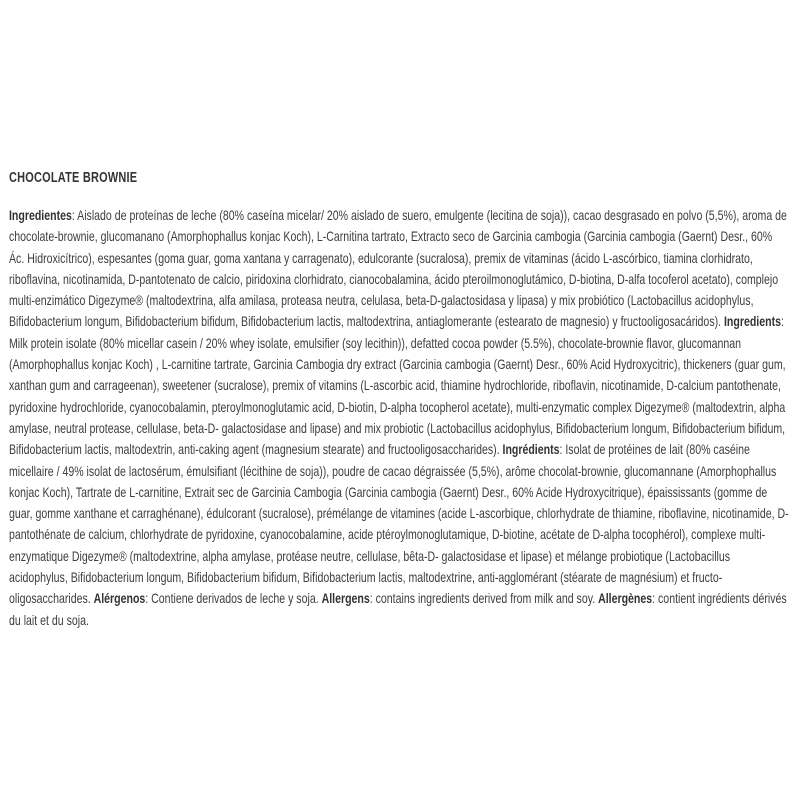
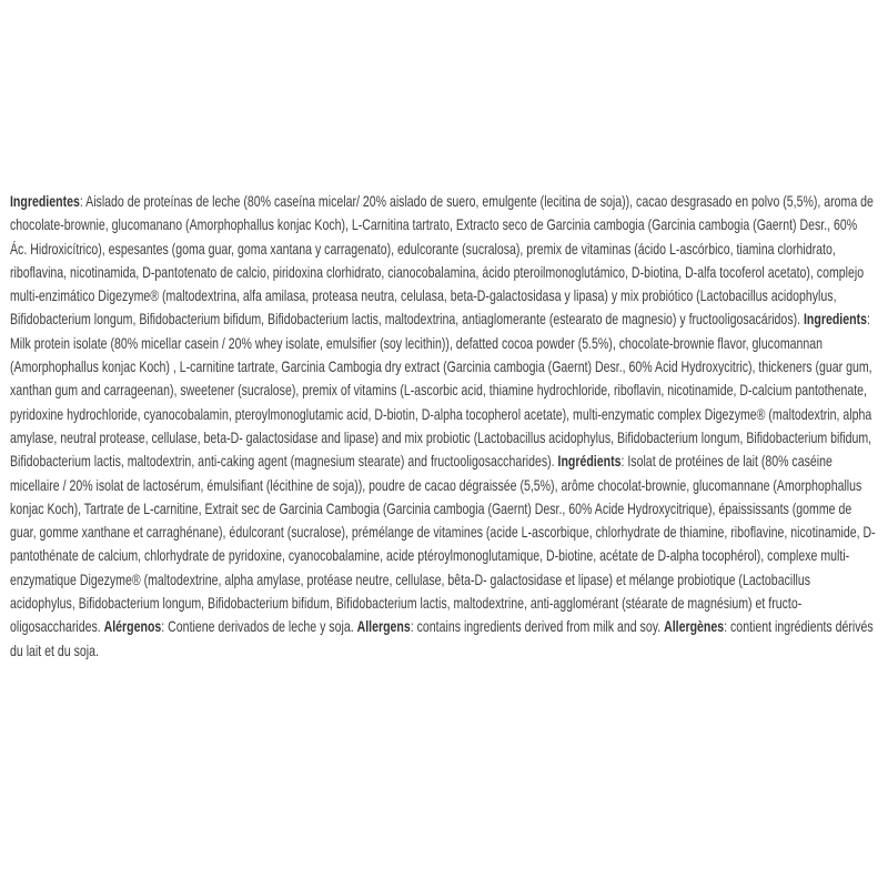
- CHOCOLATE BROWNIE
- Ingredientes: Aislado de proteínas de leche (80% caseína micelar/ 20% aislado de suero, emulgente (lecitina de soja)), cacao desgrasado en polvo (5,5%), aroma de chocolate-brownie, glucomanano (Amorphophallus konjac Koch), L-Carnitina tartrato, Extracto seco de Garcinia cambogia (Garcinia cambogia (Gaernt) Desr., 60% Ác. Hidroxicítrico), espesantes (goma guar, goma xantana y carragenato), edulcorante (sucralosa), premix de vitaminas (ácido L-ascórbico, tiamina clorhidrato, riboflavina, nicotinamida, D-pantotenato de calcio, piridoxina clorhidrato, cianocobalamina, ácido pteroilmonoglutámico, D-biotina, D-alfa tocoferol acetato), complejo multi-enzimático Digezyme® (maltodextrina, alfa amilasa, proteasa neutra, celulasa, beta-D-galactosidasa y lipasa) y mix probiótico (Lactobacillus acidophylus, Bifidobacterium longum, Bifidobacterium bifidum, Bifidobacterium lactis, maltodextrina, antiaglomerante (estearato de magnesio) y fructooligosacáridos). Ingredients: Milk protein isolate (80% micellar casein / 20% whey isolate, emulsifier (soy lecithin)), defatted cocoa powder (5.5%), chocolate-brownie flavor, glucomannan (Amorphophallus konjac Koch) , L-carnitine tartrate, Garcinia Cambogia dry extract (Garcinia cambogia (Gaernt) Desr., 60% Acid Hydroxycitric), thickeners (guar gum, xanthan gum and carrageenan), sweetener (sucralose), premix of vitamins (L-ascorbic acid, thiamine hydrochloride, riboflavin, nicotinamide, D-calcium pantothenate, pyridoxine hydrochloride, cyanocobalamin, pteroylmonoglutamic acid, D-biotin, D-alpha tocopherol acetate), multi-enzymatic complex Digezyme® (maltodextrin, alpha amylase, neutral protease, cellulase, beta-D- galactosidase and lipase) and mix probiotic (Lactobacillus acidophylus, Bifidobacterium longum, Bifidobacterium bifidum, Bifidobacterium lactis, maltodextrin, anti-caking agent (magnesium stearate) and fructooligosaccharides). Ingrédients: Isolat de protéines de lait (80% caséine micellaire / 49% isolat de lactosérum, émulsifiant (lécithine de soja)), poudre de cacao dégraissée (5,5%), arôme chocolat-brownie, glucomannane (Amorphophallus konjac Koch), Tartrate de L-carnitine, Extrait sec de Garcinia Cambogia (Garcinia cambogia (Gaernt) Desr., 60% Acide Hydroxycitrique), épaississants (gomme de guar, gomme xanthane et carraghénane), édulcorant (sucralose), prémélange de vitamines (acide L-ascorbique, chlorhydrate de thiamine, riboflavine, nicotinamide, D- pantothénate de calcium, chlorhydrate de pyridoxine, cyanocobalamine, acide ptéroylmonoglutamique, D-biotine, acétate de D-alpha tocophérol), complexe multi-enzymatique Digezyme® (maltodextrine, alpha amylase, protéase neutre, cellulase, bêta-D- galactosidase et lipase) et mélange probiotique (Lactobacillus acidophylus, Bifidobacterium longum, Bifidobacterium bifidum, Bifidobacterium lactis, maltodextrine, anti-agglomérant (stéarate de magnésium) et fructo-oligosaccharides. Alérgenos: Contiene derivados de leche y soja. Allergens: contains ingredients derived from milk and soy. Allergènes: contient ingrédients dérivés du lait et du soja.
+ Ingredientes: Aislado de proteínas de leche (80% caseína micelar/ 20% aislado de suero, emulgente (lecitina de soja)), cacao desgrasado en polvo (5,5%), aroma de chocolate-brownie, glucomanano (Amorphophallus konjac Koch), L-Carnitina tartrato, Extracto seco de Garcinia cambogia (Garcinia cambogia (Gaernt) Desr., 60% Ác. Hidroxicítrico), espesantes (goma guar, goma xantana y carragenato), edulcorante (sucralosa), premix de vitaminas (ácido L-ascórbico, tiamina clorhidrato, riboflavina, nicotinamida, D-pantotenato de calcio, piridoxina clorhidrato, cianocobalamina, ácido pteroilmonoglutámico, D-biotina, D-alfa tocoferol acetato), complejo multi-enzimático Digezyme® (maltodextrina, alfa amilasa, proteasa neutra, celulasa, beta-D-galactosidasa y lipasa) y mix probiótico (Lactobacillus acidophylus, Bifidobacterium longum, Bifidobacterium bifidum, Bifidobacterium lactis, maltodextrina, antiaglomerante (estearato de magnesio) y fructooligosacáridos). Ingredients: Milk protein isolate (80% micellar casein / 20% whey isolate, emulsifier (soy lecithin)), defatted cocoa powder (5.5%), chocolate-brownie flavor, glucomannan (Amorphophallus konjac Koch) , L-carnitine tartrate, Garcinia Cambogia dry extract (Garcinia cambogia (Gaernt) Desr., 60% Acid Hydroxycitric), thickeners (guar gum, xanthan gum and carrageenan), sweetener (sucralose), premix of vitamins (L-ascorbic acid, thiamine hydrochloride, riboflavin, nicotinamide, D-calcium pantothenate, pyridoxine hydrochloride, cyanocobalamin, pteroylmonoglutamic acid, D-biotin, D-alpha tocopherol acetate), multi-enzymatic complex Digezyme® (maltodextrin, alpha amylase, neutral protease, cellulase, beta-D- galactosidase and lipase) and mix probiotic (Lactobacillus acidophylus, Bifidobacterium longum, Bifidobacterium bifidum, Bifidobacterium lactis, maltodextrin, anti-caking agent (magnesium stearate) and fructooligosaccharides). Ingrédients: Isolat de protéines de lait (80% caséine micellaire / 20% isolat de lactosérum, émulsifiant (lécithine de soja)), poudre de cacao dégraissée (5,5%), arôme chocolat-brownie, glucomannane (Amorphophallus konjac Koch), Tartrate de L-carnitine, Extrait sec de Garcinia Cambogia (Garcinia cambogia (Gaernt) Desr., 60% Acide Hydroxycitrique), épaississants (gomme de guar, gomme xanthane et carraghénane), édulcorant (sucralose), prémélange de vitamines (acide L-ascorbique, chlorhydrate de thiamine, riboflavine, nicotinamide, D- pantothénate de calcium, chlorhydrate de pyridoxine, cyanocobalamine, acide ptéroylmonoglutamique, D-biotine, acétate de D-alpha tocophérol), complexe multi-enzymatique Digezyme® (maltodextrine, alpha amylase, protéase neutre, cellulase, bêta-D- galactosidase et lipase) et mélange probiotique (Lactobacillus acidophylus, Bifidobacterium longum, Bifidobacterium bifidum, Bifidobacterium lactis, maltodextrine, anti-agglomérant (stéarate de magnésium) et fructo-oligosaccharides. Alérgenos: Contiene derivados de leche y soja. Allergens: contains ingredients derived from milk and soy. Allergènes: contient ingrédients dérivés du lait et du soja.
